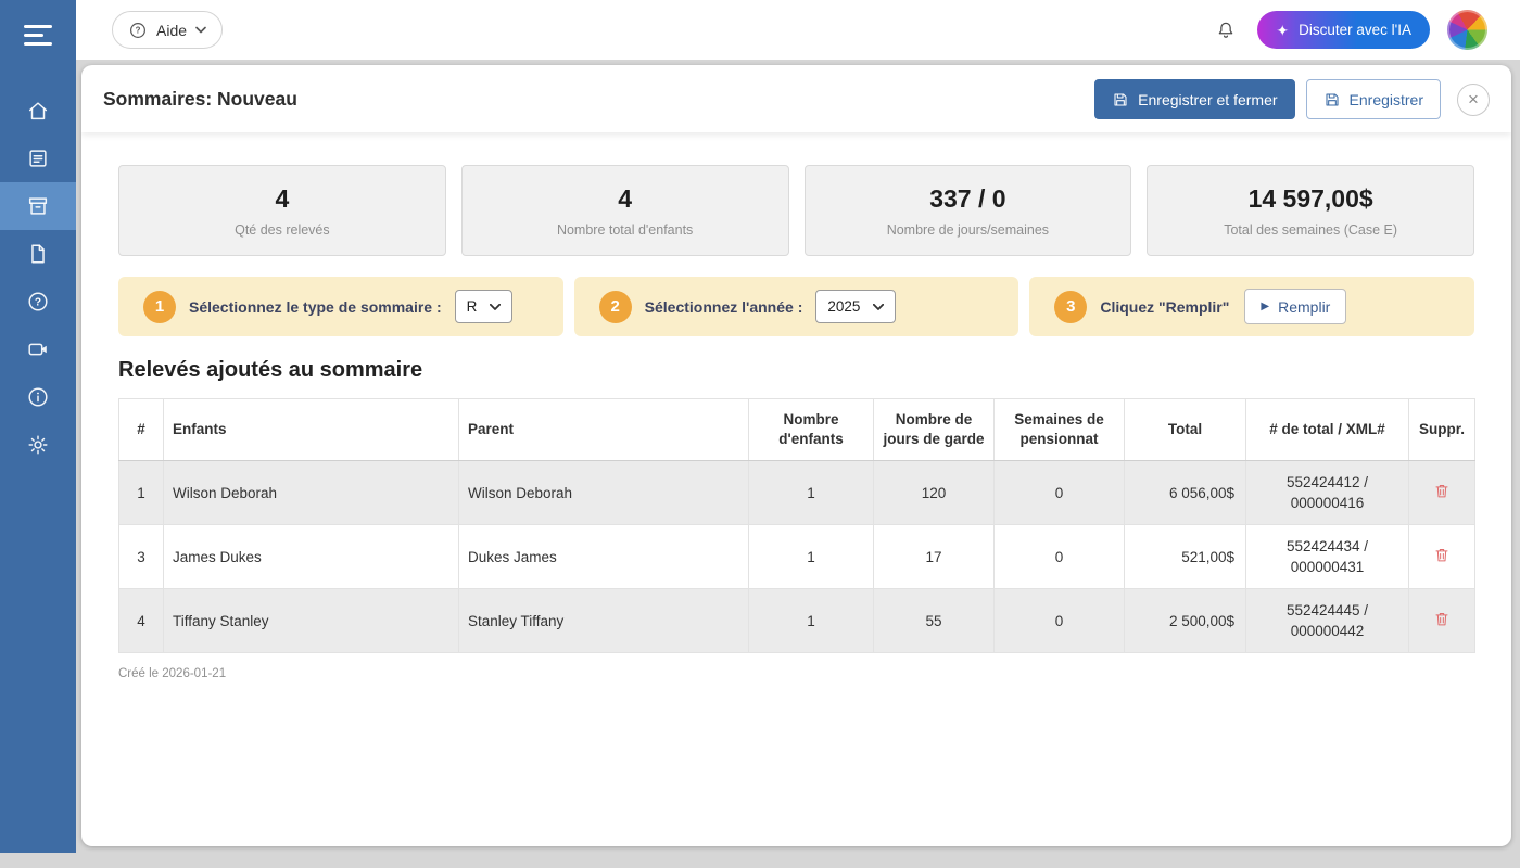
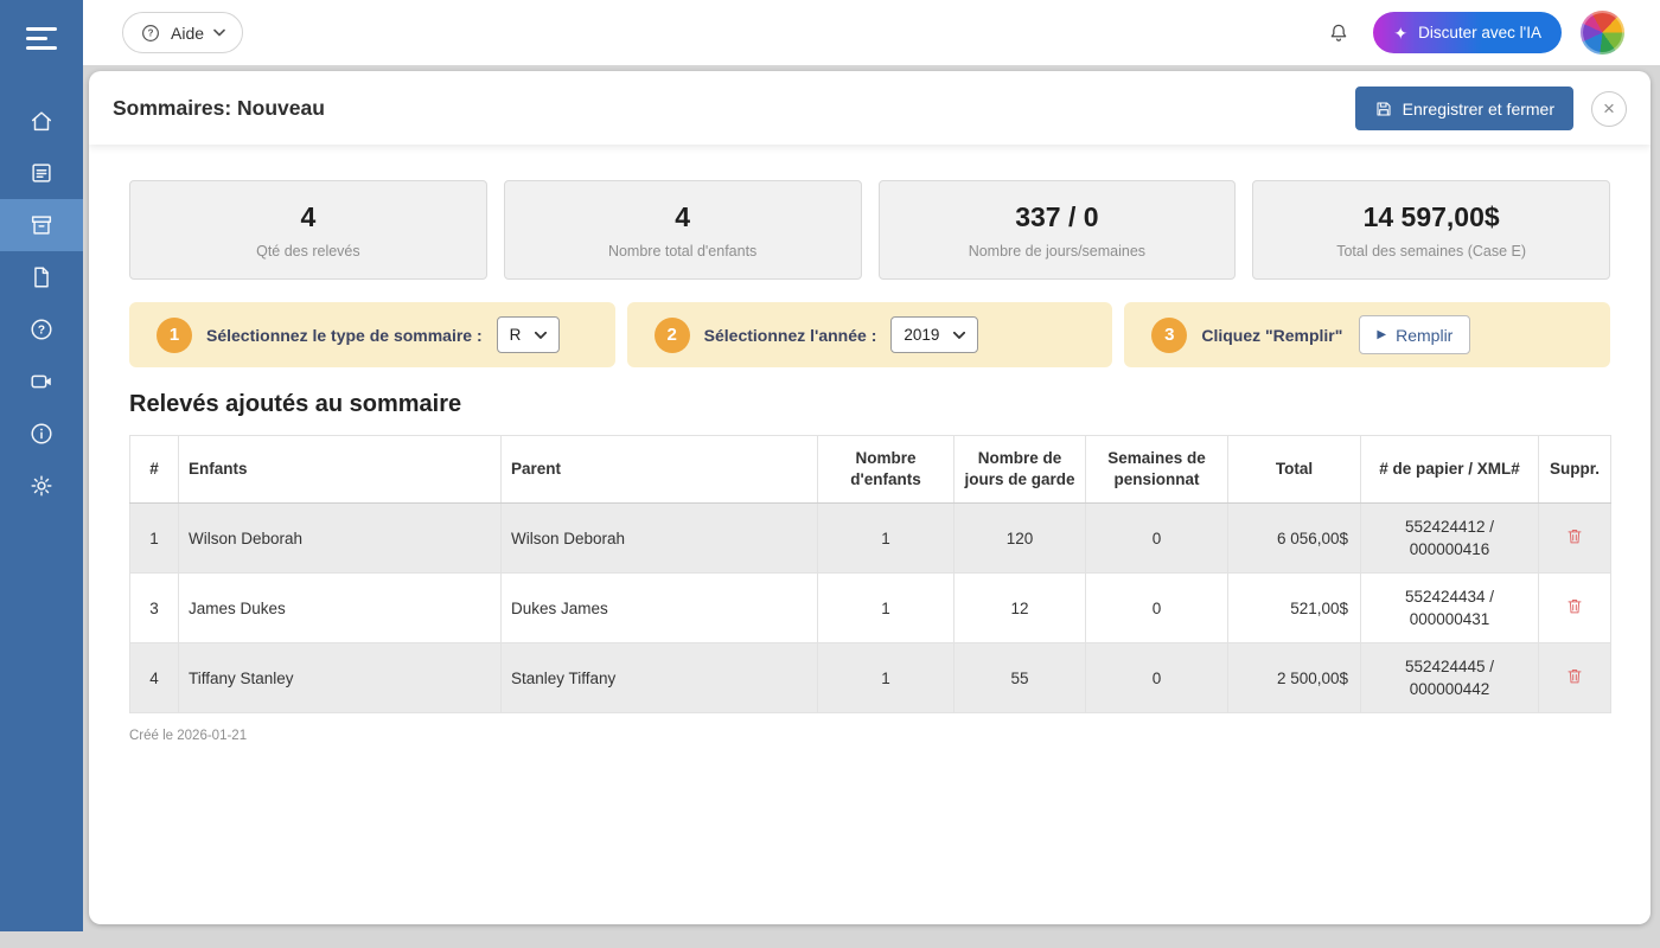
  ?
  ?
  Aide
  ✦
  Discuter avec l'IA
  Sommaires: Nouveau
  Enregistrer et fermer
- Enregistrer
  ×
  4
  Qté des relevés
  4
  Nombre total d'enfants
  337 / 0
  Nombre de jours/semaines
  14 597,00$
  Total des semaines (Case E)
  1
  Sélectionnez le type de sommaire :
  R
  2
  Sélectionnez l'année :
- 2025
+ 2019
  3
  Cliquez "Remplir"
  ▶
  Remplir
  Relevés ajoutés au sommaire
- #	Enfants	Parent	Nombre d'enfants	Nombre de jours de garde	Semaines de pensionnat	Total	# de total / XML#	Suppr.
+ #	Enfants	Parent	Nombre d'enfants	Nombre de jours de garde	Semaines de pensionnat	Total	# de papier / XML#	Suppr.
  1	Wilson Deborah	Wilson Deborah	1	120	0	6 056,00$	552424412 / 000000416
- 3	James Dukes	Dukes James	1	17	0	521,00$	552424434 / 000000431
+ 3	James Dukes	Dukes James	1	12	0	521,00$	552424434 / 000000431
  4	Tiffany Stanley	Stanley Tiffany	1	55	0	2 500,00$	552424445 / 000000442
  Créé le 2026-01-21
